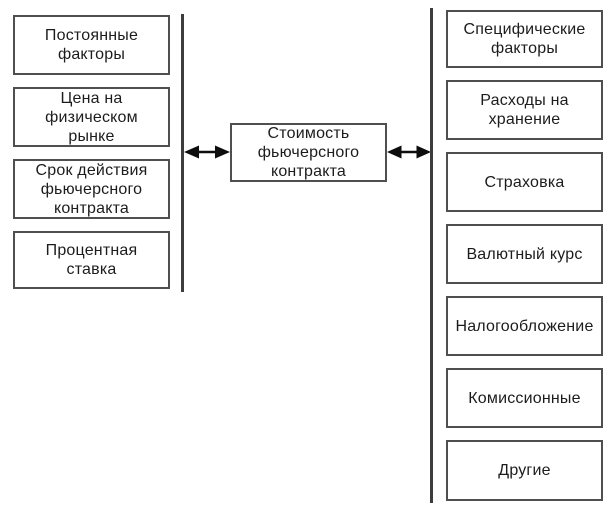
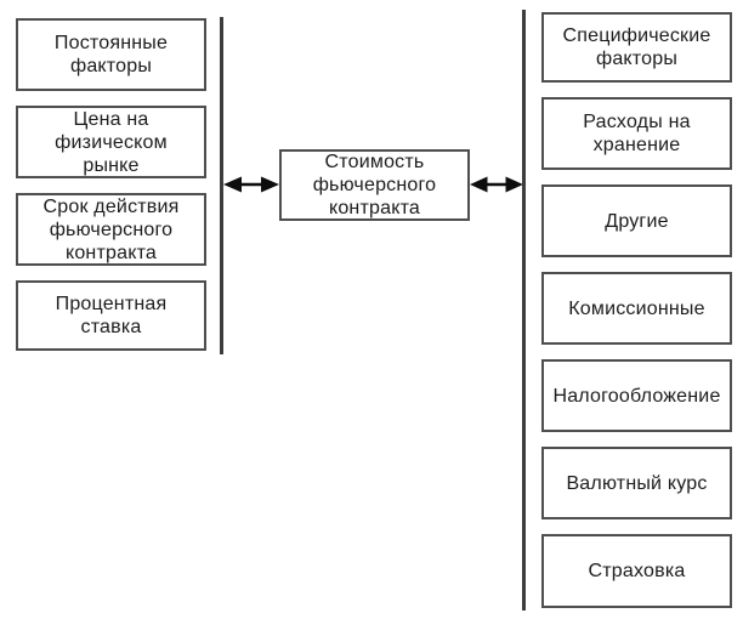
  Постоянные
  факторы
  Цена на
  физическом
  рынке
  Срок действия
  фьючерсного
  контракта
  Процентная
  ставка
  Стоимость
  фьючерсного
  контракта
  Специфические
  факторы
  Расходы на
  хранение
- Страховка
+ Другие
- Валютный курс
+ Комиссионные
  Налогообложение
- Комиссионные
+ Валютный курс
- Другие
+ Страховка
